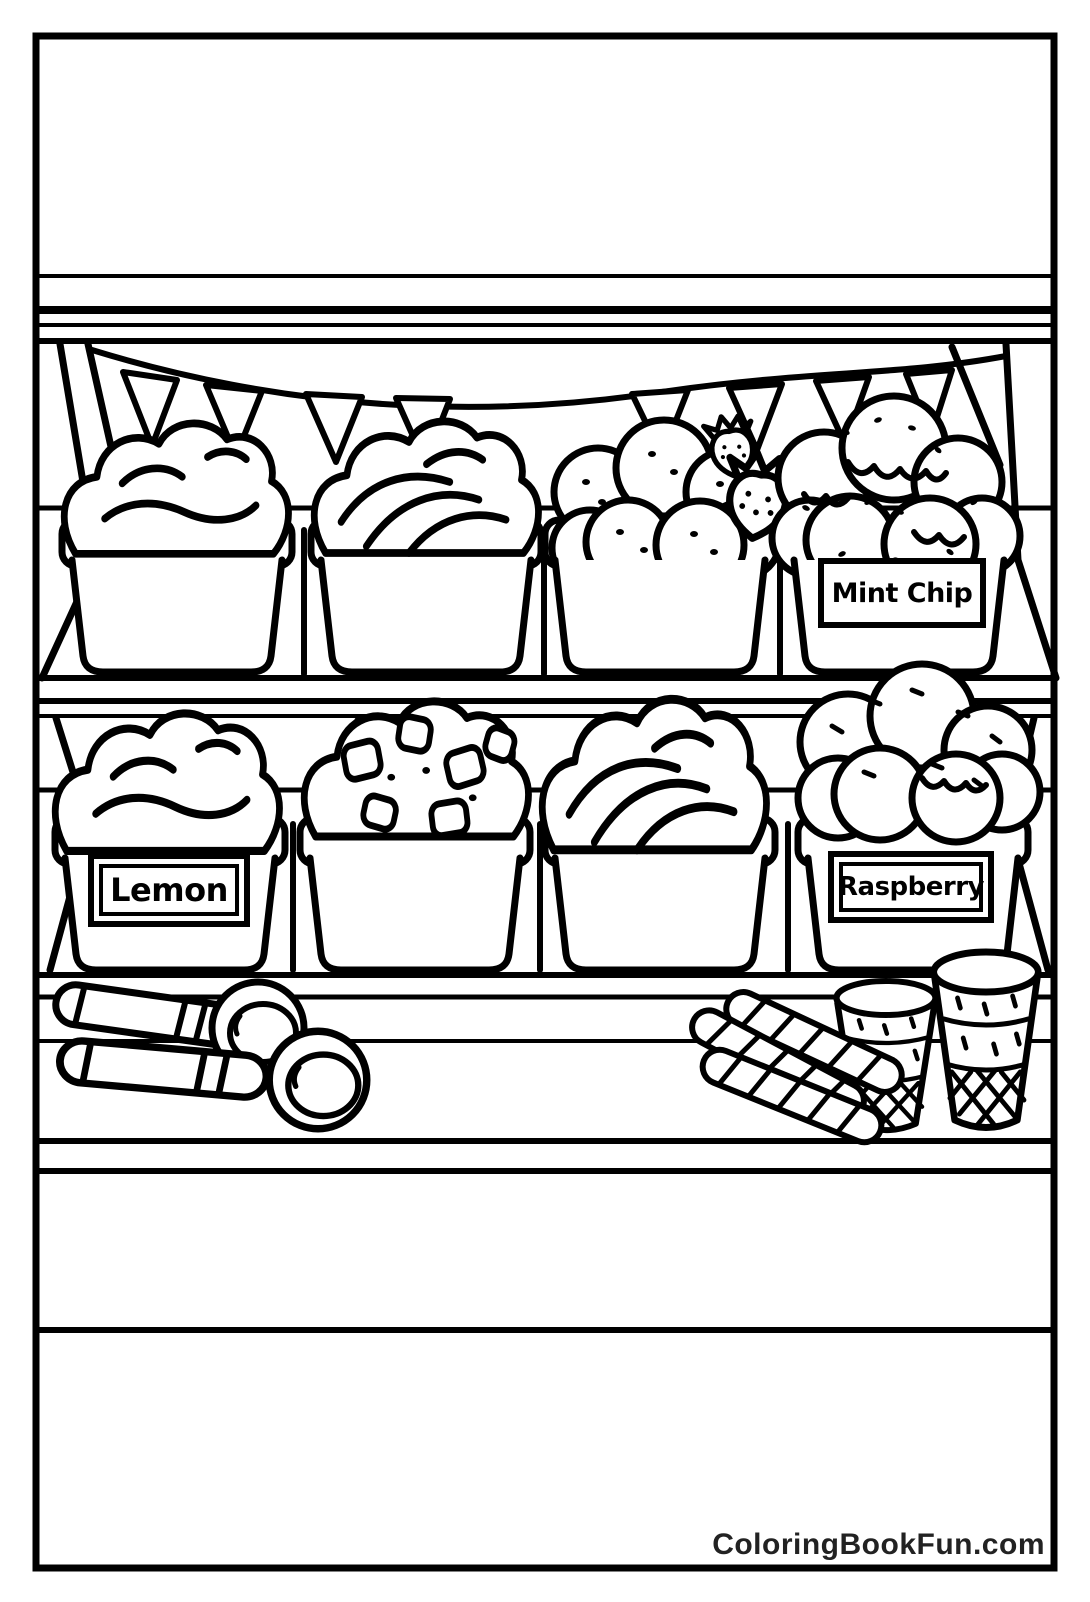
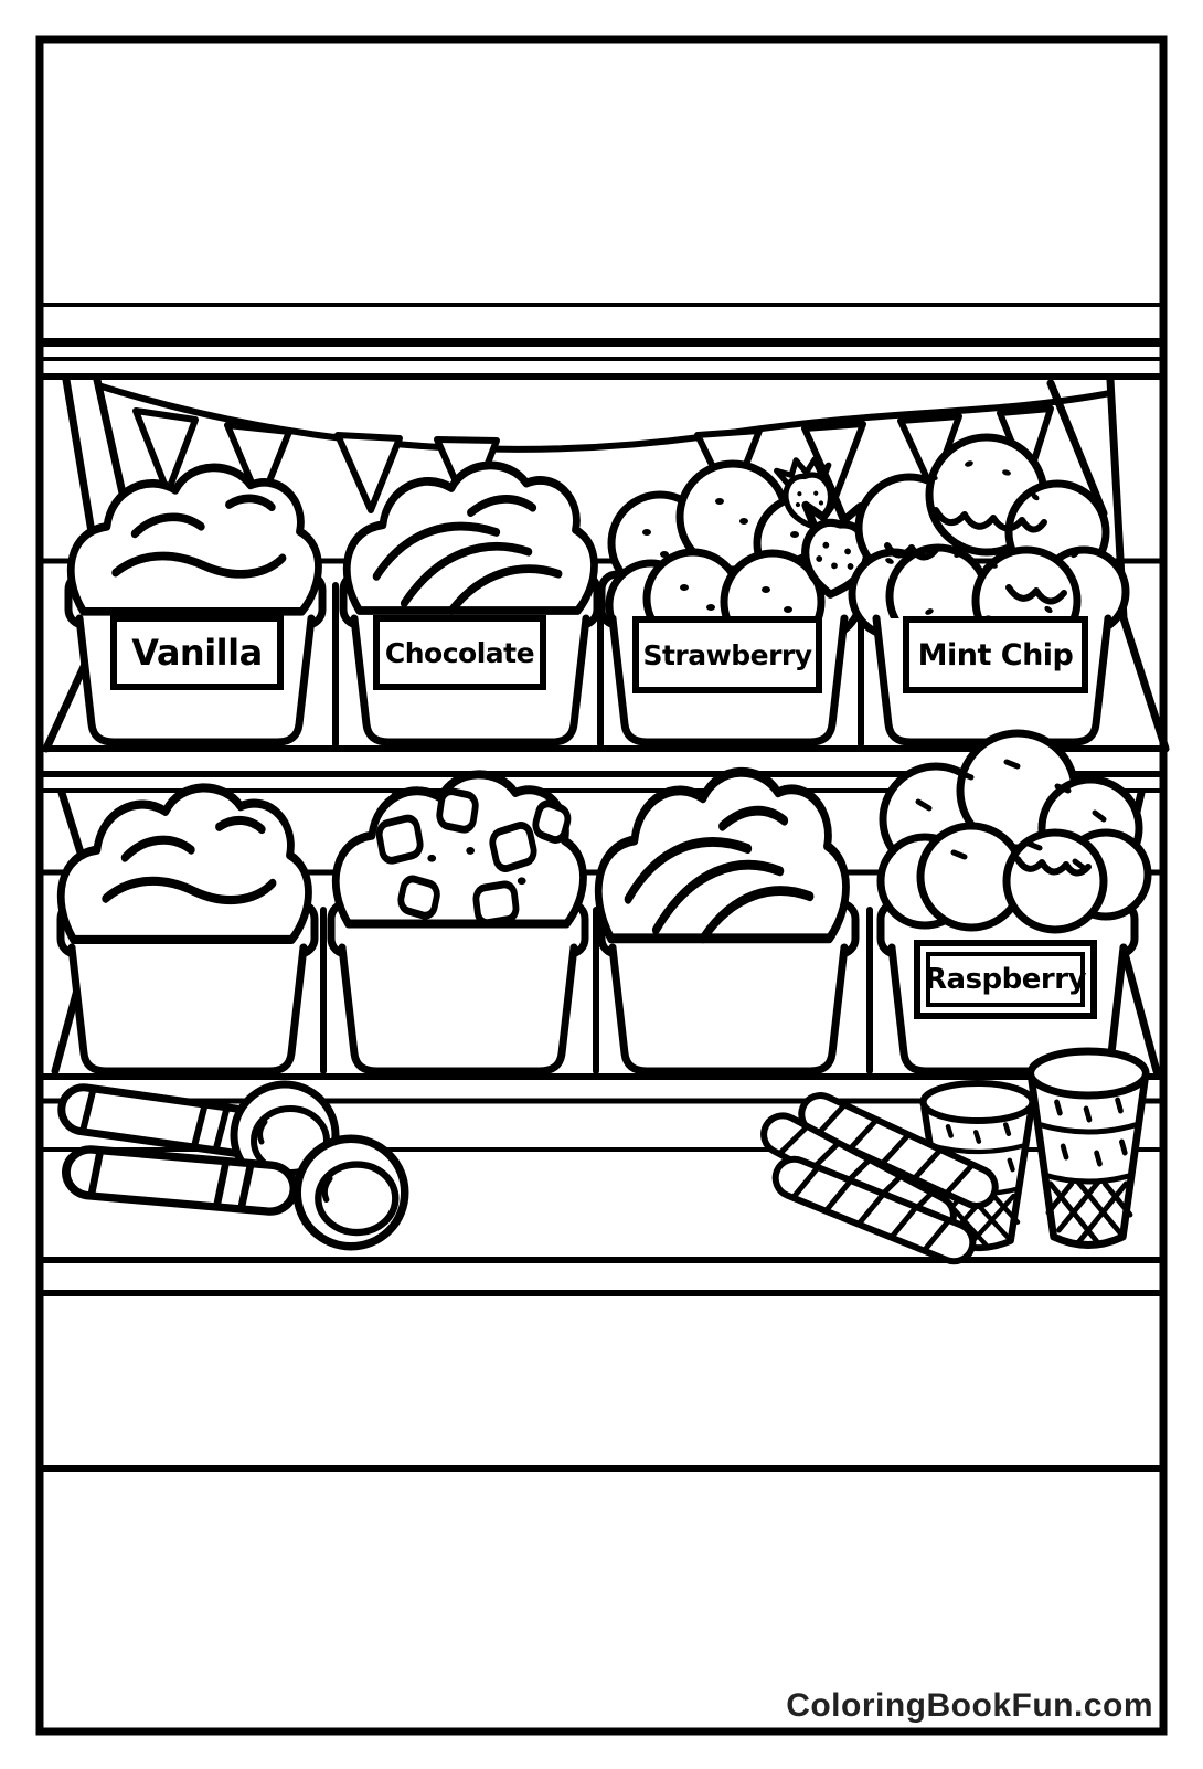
+ Vanilla
+ Chocolate
+ Strawberry
  Mint Chip
- Lemon
  Raspberry
  ColoringBookFun.com
